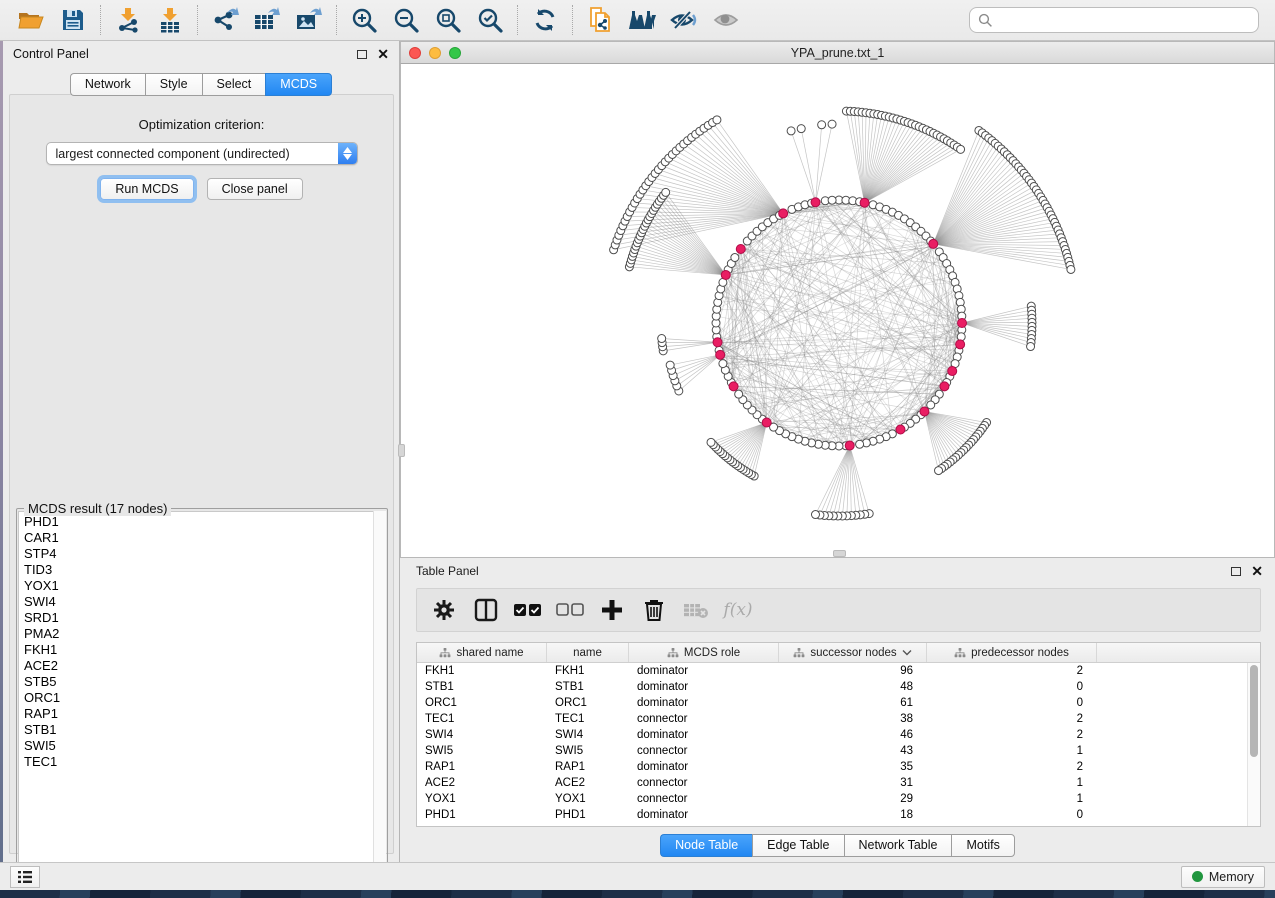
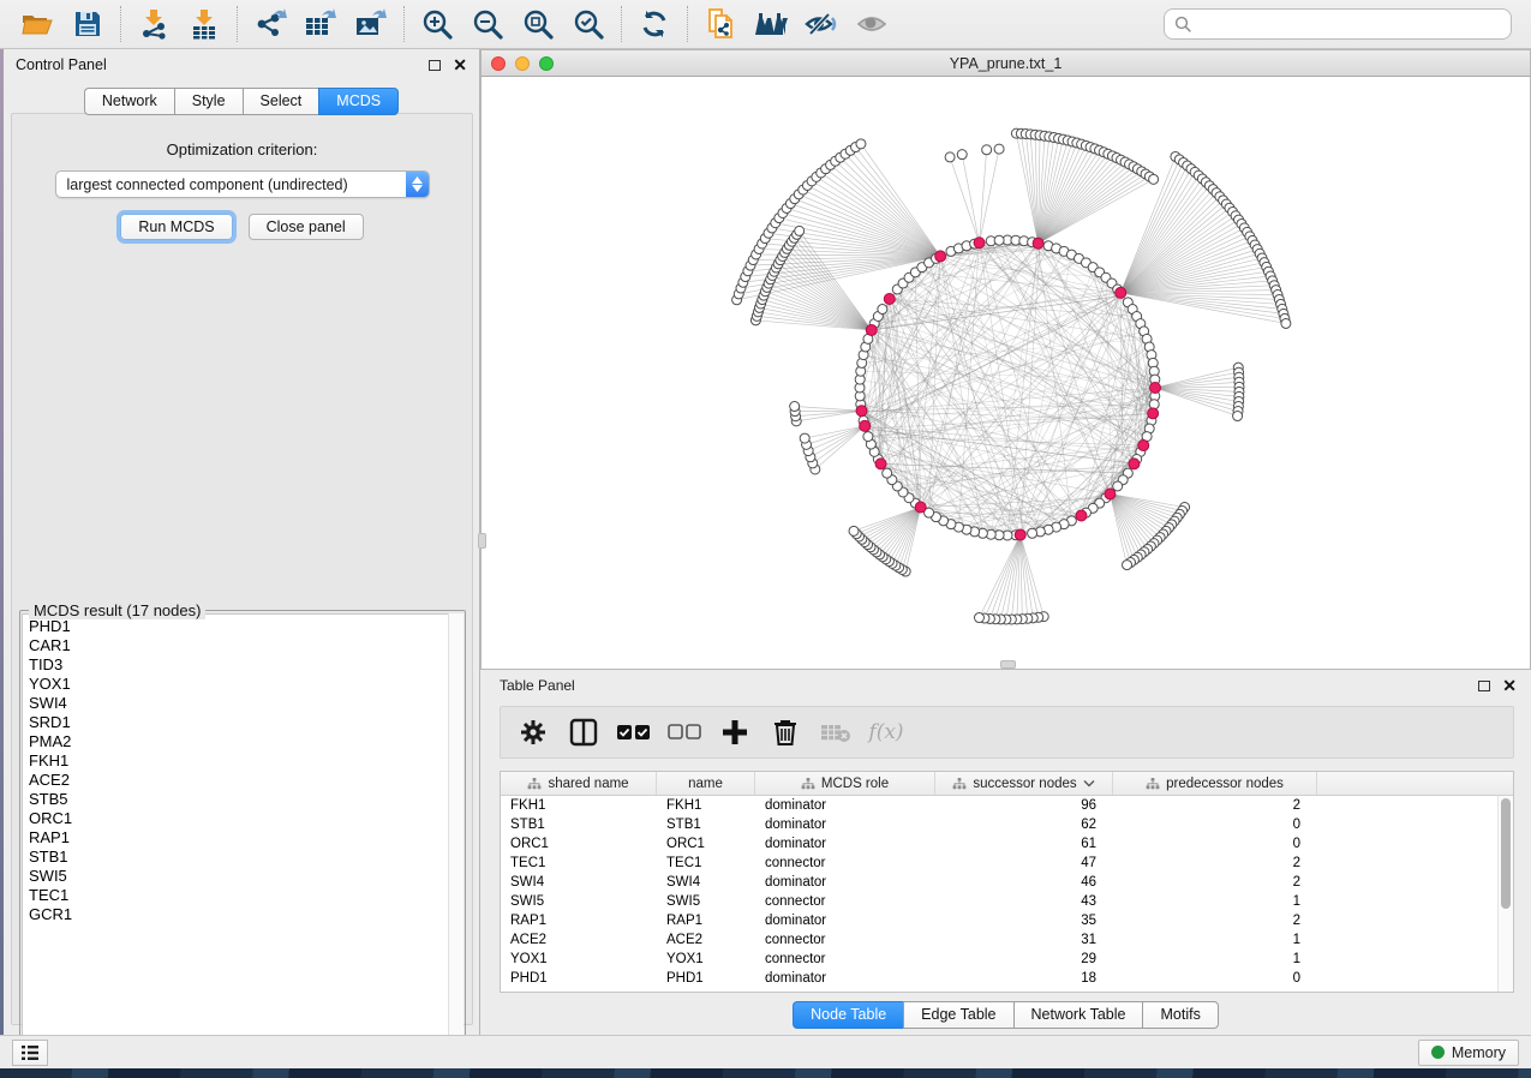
  Control Panel
  ✕
  Network
  Style
  Select
  MCDS
  Optimization criterion:
  largest connected component (undirected)
  Run MCDS
  Close panel
  MCDS result (17 nodes)
  PHD1
  CAR1
- STP4
  TID3
  YOX1
  SWI4
  SRD1
  PMA2
  FKH1
  ACE2
  STB5
  ORC1
  RAP1
  STB1
  SWI5
  TEC1
+ GCR1
  YPA_prune.txt_1
  Table Panel
  ✕
  f(x)
  shared name
  name
  MCDS role
  successor nodes
  predecessor nodes
  FKH1
  FKH1
  dominator
  96
  2
  STB1
  STB1
  dominator
- 48
+ 62
  0
  ORC1
  ORC1
  dominator
  61
  0
  TEC1
  TEC1
  connector
- 38
+ 47
  2
  SWI4
  SWI4
  dominator
  46
  2
  SWI5
  SWI5
  connector
  43
  1
  RAP1
  RAP1
  dominator
  35
  2
  ACE2
  ACE2
  connector
  31
  1
  YOX1
  YOX1
  connector
  29
  1
  PHD1
  PHD1
  dominator
  18
  0
  Node Table
  Edge Table
  Network Table
  Motifs
  Memory
